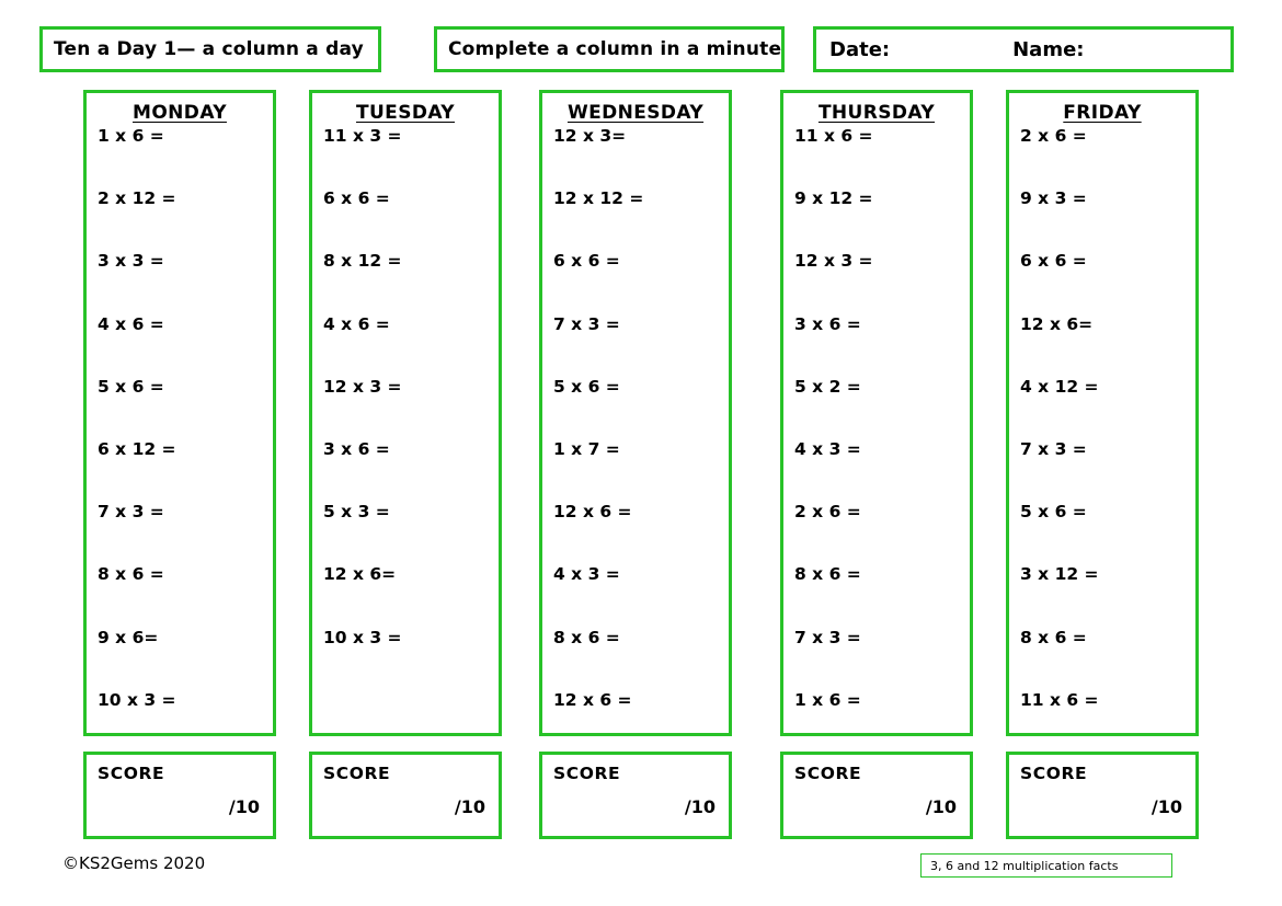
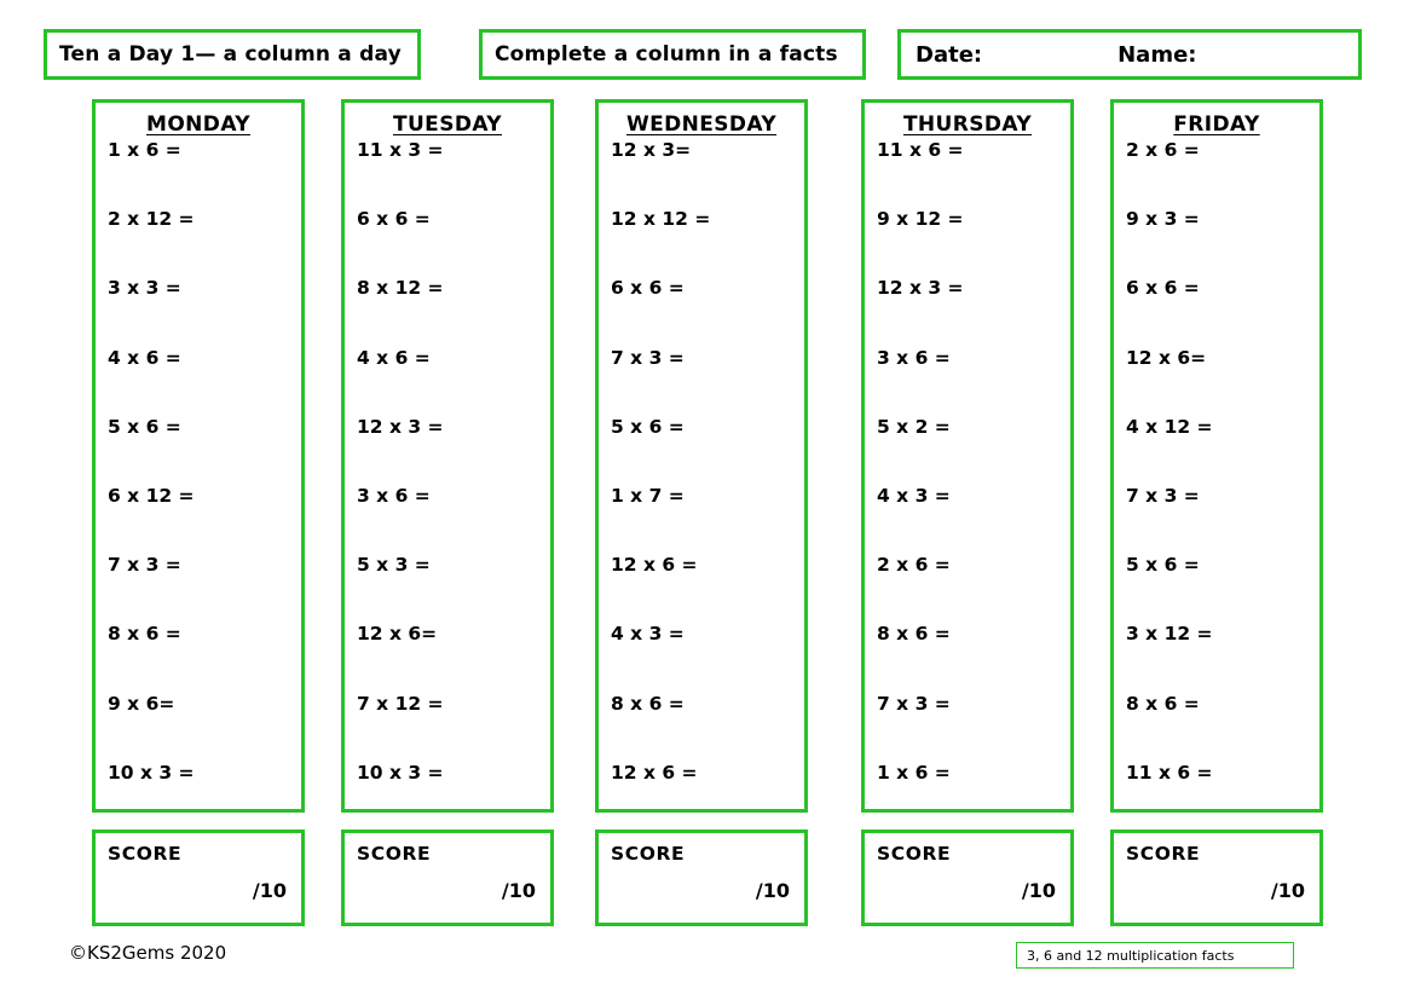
  Ten a Day 1— a column a day
- Complete a column in a minute
+ Complete a column in a facts
  Date:
  Name:
  MONDAY
  1 x 6 =
  2 x 12 =
  3 x 3 =
  4 x 6 =
  5 x 6 =
  6 x 12 =
  7 x 3 =
  8 x 6 =
  9 x 6=
  10 x 3 =
  TUESDAY
  11 x 3 =
  6 x 6 =
  8 x 12 =
  4 x 6 =
  12 x 3 =
  3 x 6 =
  5 x 3 =
  12 x 6=
+ 7 x 12 =
  10 x 3 =
  WEDNESDAY
  12 x 3=
  12 x 12 =
  6 x 6 =
  7 x 3 =
  5 x 6 =
  1 x 7 =
  12 x 6 =
  4 x 3 =
  8 x 6 =
  12 x 6 =
  THURSDAY
  11 x 6 =
  9 x 12 =
  12 x 3 =
  3 x 6 =
  5 x 2 =
  4 x 3 =
  2 x 6 =
  8 x 6 =
  7 x 3 =
  1 x 6 =
  FRIDAY
  2 x 6 =
  9 x 3 =
  6 x 6 =
  12 x 6=
  4 x 12 =
  7 x 3 =
  5 x 6 =
  3 x 12 =
  8 x 6 =
  11 x 6 =
  SCORE
  /10
  SCORE
  /10
  SCORE
  /10
  SCORE
  /10
  SCORE
  /10
  ©KS2Gems 2020
  3, 6 and 12 multiplication facts
